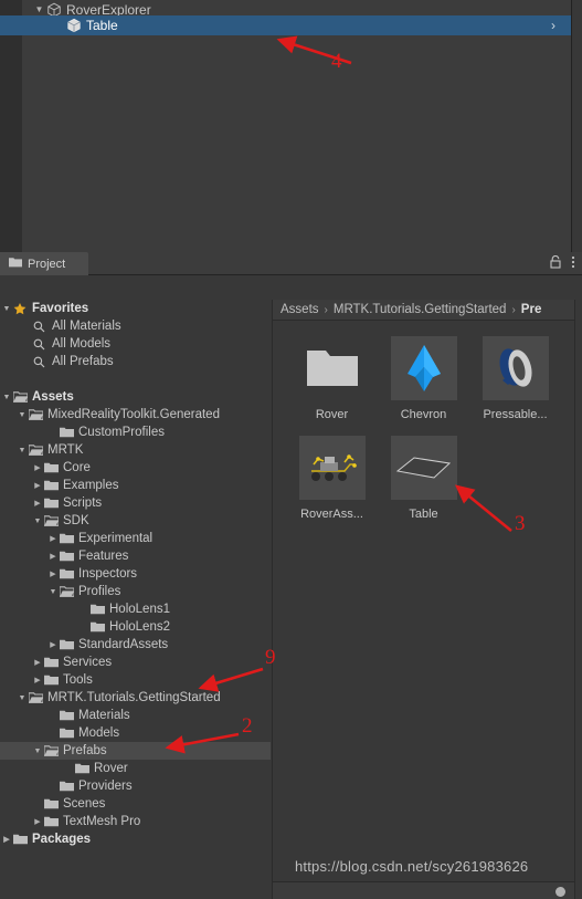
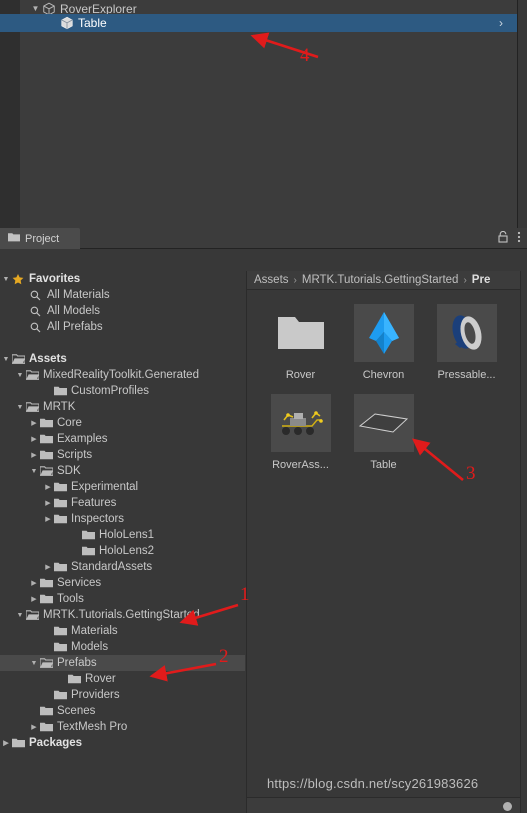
  ▼
  RoverExplorer
  Table
  ›
  Project
  Favorites
  All Materials
  All Models
  All Prefabs
  Assets
  MixedRealityToolkit.Generated
  CustomProfiles
  MRTK
  Core
  Examples
  Scripts
  SDK
  Experimental
  Features
  Inspectors
- Profiles
  HoloLens1
  HoloLens2
  StandardAssets
  Services
  Tools
  MRTK.Tutorials.GettingStarted
  Materials
  Models
  Prefabs
  Rover
  Providers
  Scenes
  TextMesh Pro
  Packages
  Assets
  ›
  MRTK.Tutorials.GettingStarted
  ›
  Pre
  Rover
  Chevron
  Pressable...
  RoverAss...
  Table
  https://blog.csdn.net/scy261983626
  4
- 9
+ 1
  2
  3
